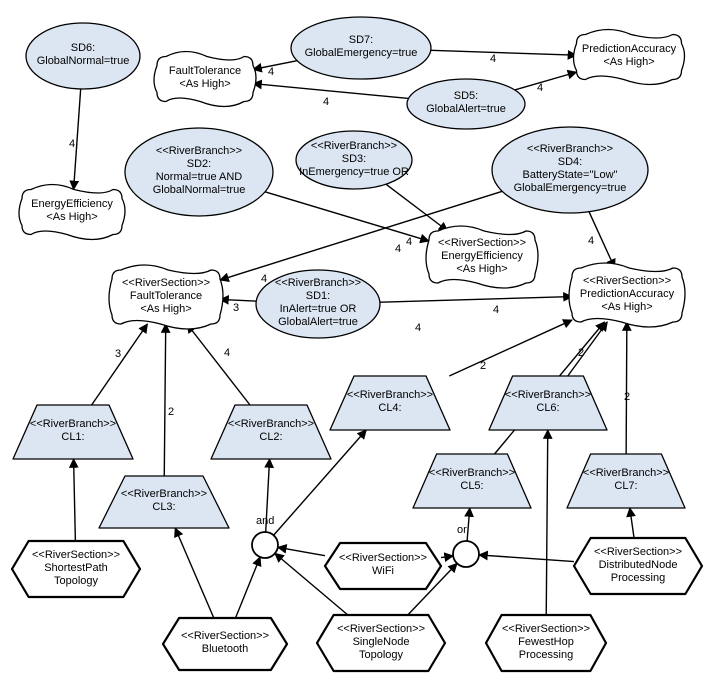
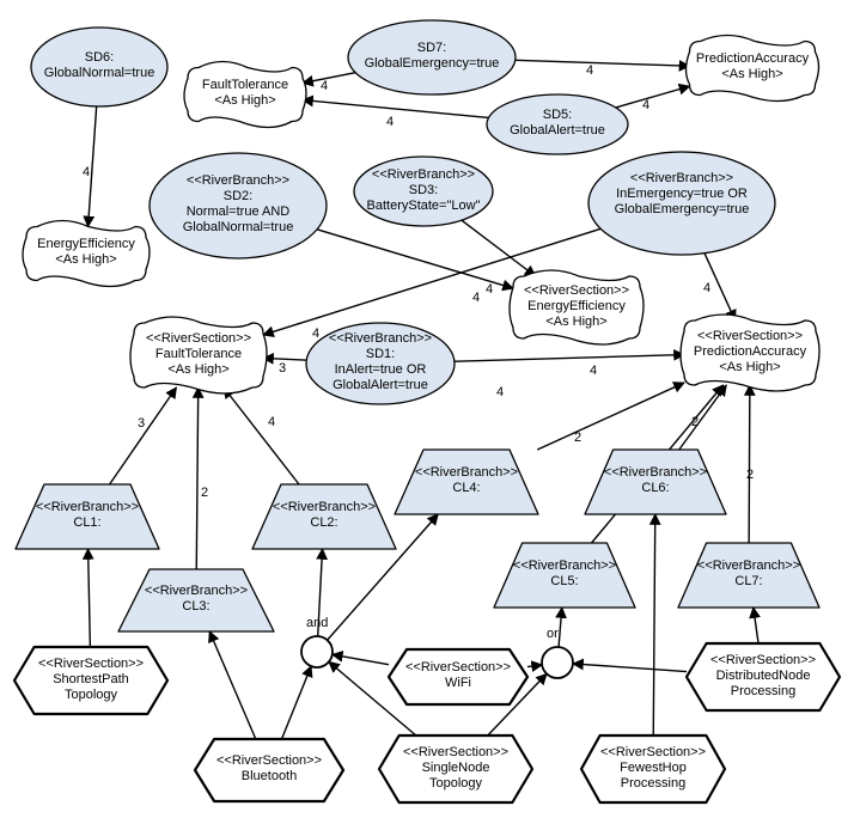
  4
  4
  4
  4
  4
  4
  4
  4
  4
  3
  4
  3
  2
  4
  4
  2
  2
  2
  SD6:
  GlobalNormal=true
  SD7:
  GlobalEmergency=true
  SD5:
  GlobalAlert=true
  FaultTolerance
  <As High>
  PredictionAccuracy
  <As High>
  EnergyEfficiency
  <As High>
  <<RiverBranch>>
  SD2:
  Normal=true AND
  GlobalNormal=true
  <<RiverBranch>>
  SD3:
- InEmergency=true OR
+ BatteryState="Low"
  <<RiverBranch>>
- SD4:
- BatteryState="Low"
+ InEmergency=true OR
  GlobalEmergency=true
  <<RiverSection>>
  EnergyEfficiency
  <As High>
  <<RiverSection>>
  FaultTolerance
  <As High>
  <<RiverBranch>>
  SD1:
  InAlert=true OR
  GlobalAlert=true
  <<RiverSection>>
  PredictionAccuracy
  <As High>
  <<RiverBranch>>
  CL1:
  <<RiverBranch>>
  CL2:
  <<RiverBranch>>
  CL3:
  <<RiverBranch>>
  CL4:
  <<RiverBranch>>
  CL5:
  <<RiverBranch>>
  CL6:
  <<RiverBranch>>
  CL7:
  <<RiverSection>>
  ShortestPath
  Topology
  <<RiverSection>>
  Bluetooth
  <<RiverSection>>
  WiFi
  <<RiverSection>>
  SingleNode
  Topology
  <<RiverSection>>
  FewestHop
  Processing
  <<RiverSection>>
  DistributedNode
  Processing
  and
  or
